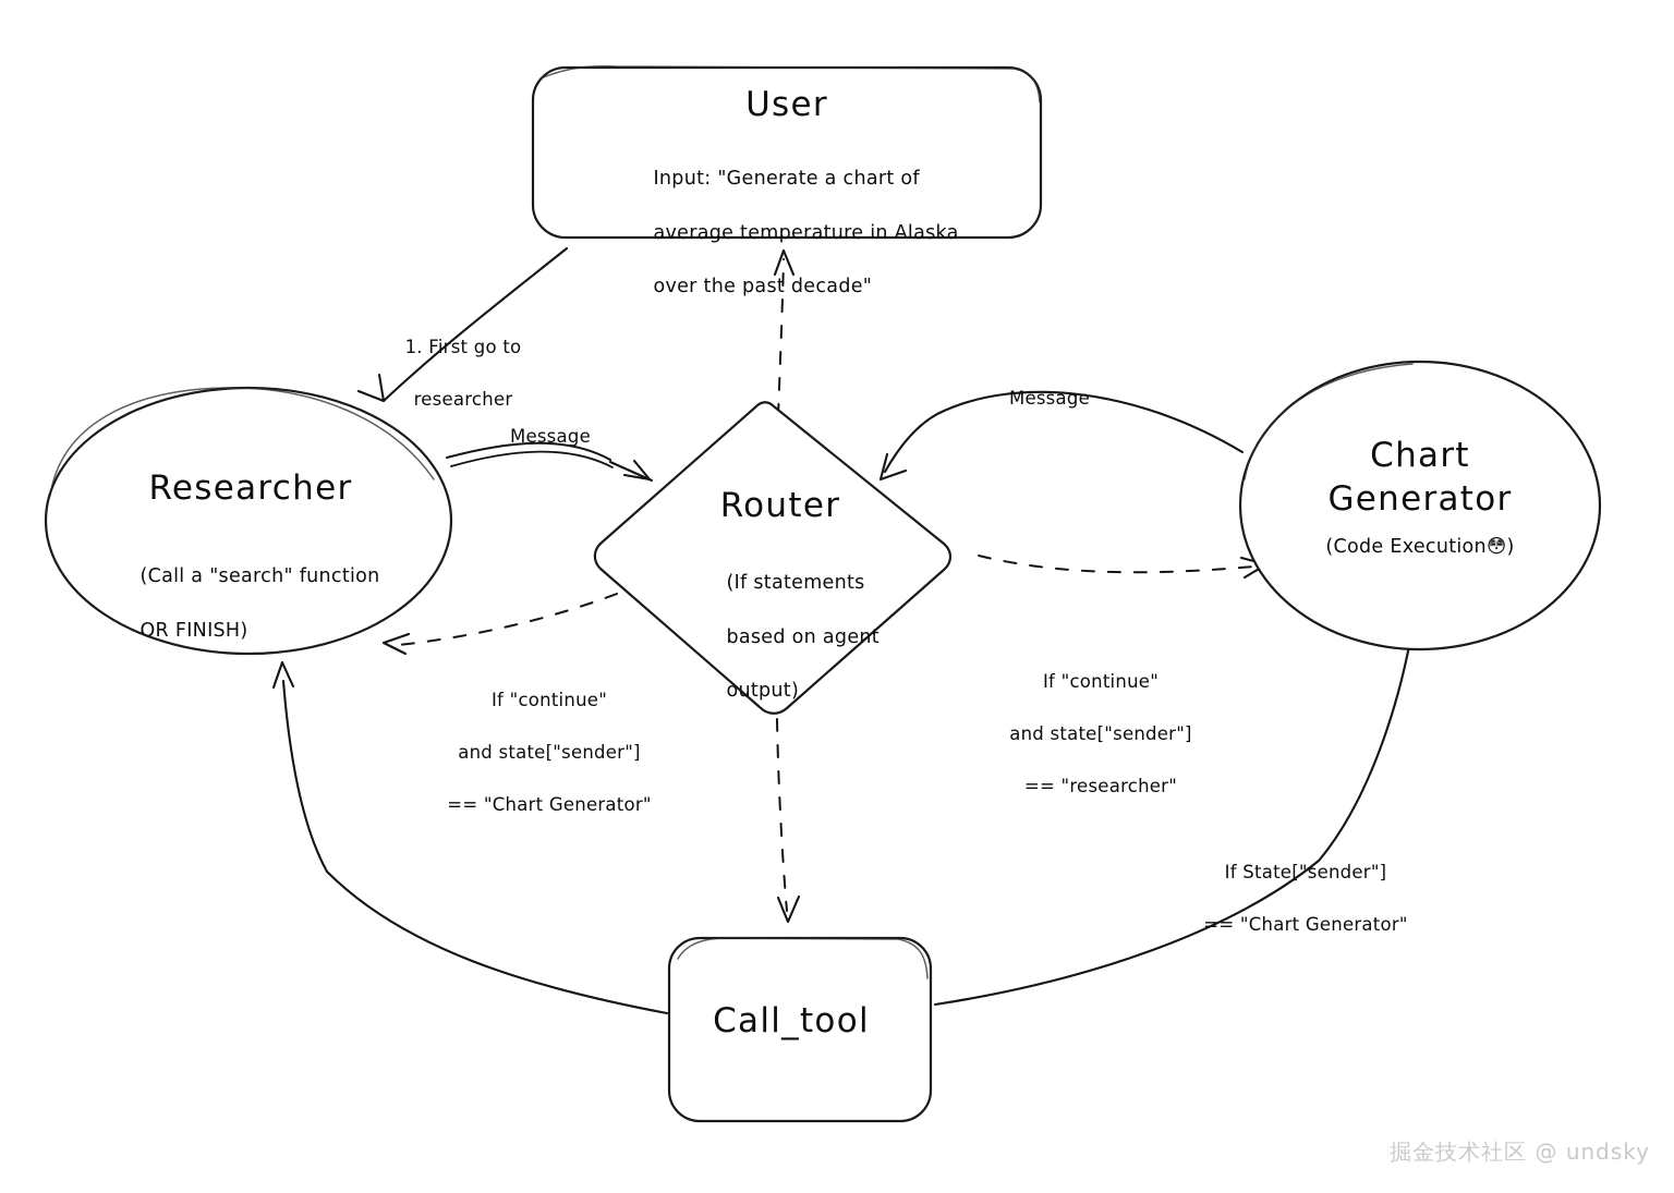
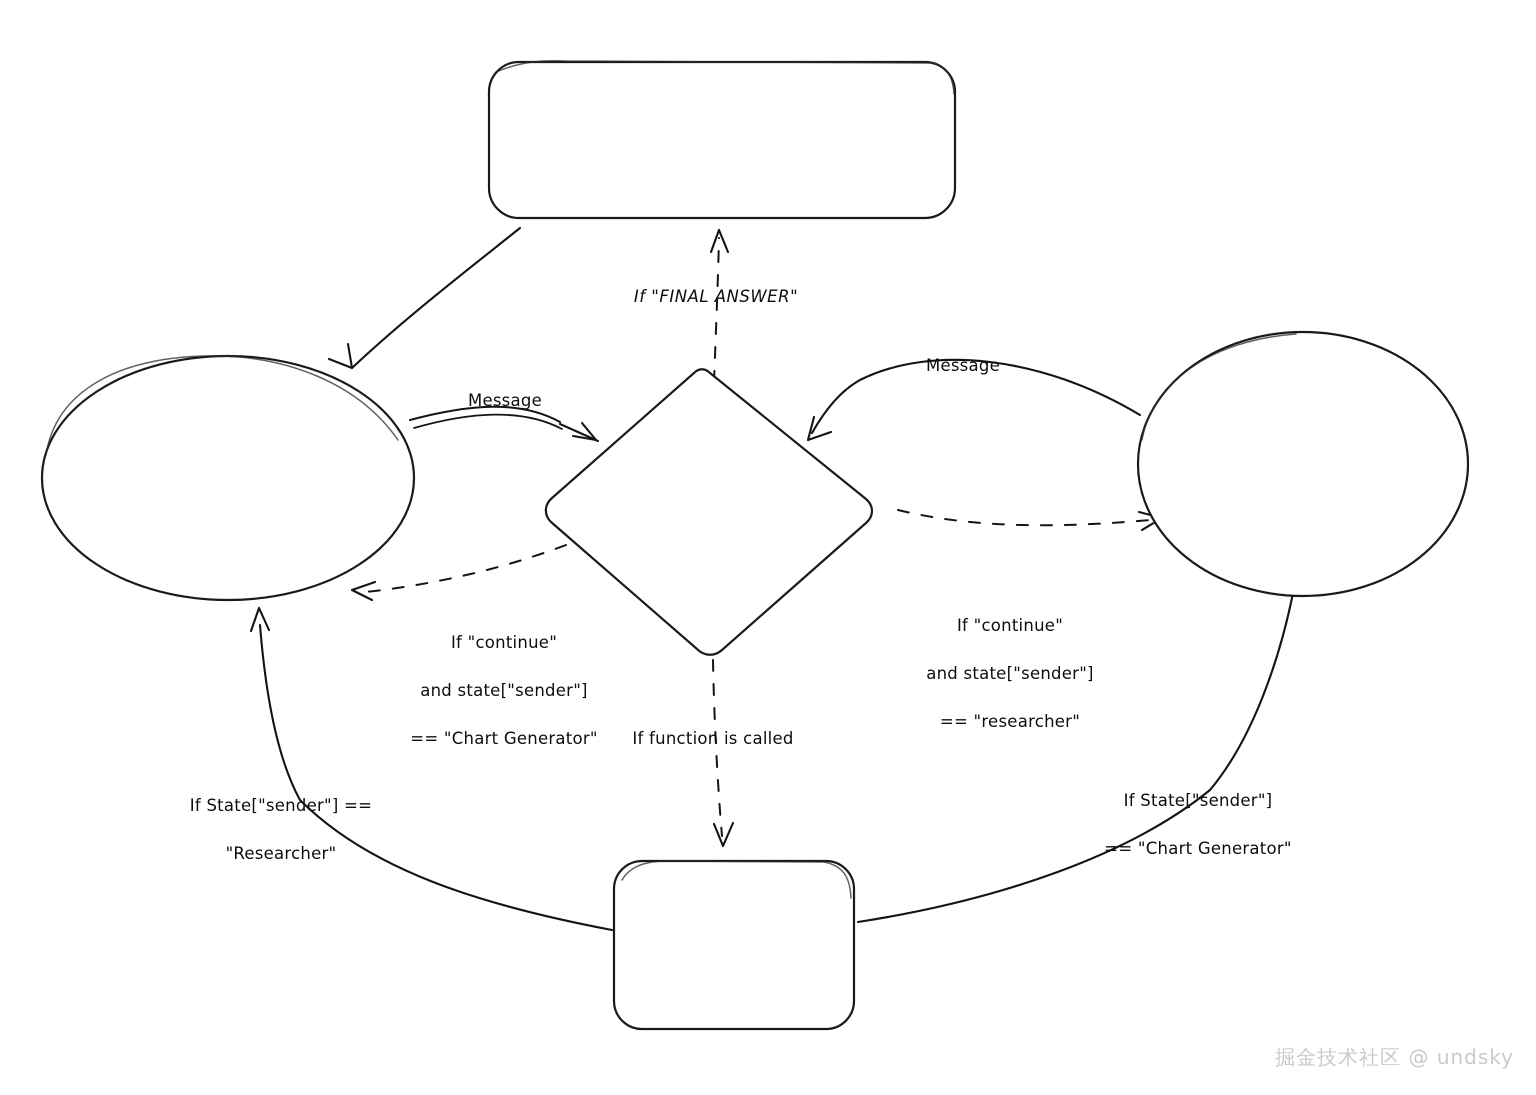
- User
- Input: "Generate a chart of
- average temperature in Alaska
- over the past decade"
- Researcher
- (Call a "search" function
- OR FINISH)
- Router
- (If statements
- based on agent
- output)
- Chart
- Generator
- (Code Execution😳)
- Call_tool
- 1. First go to
- researcher
  Message
+ If "FINAL ANSWER"
  Message
  If "continue"
  and state["sender"]
  == "Chart Generator"
  If "continue"
  and state["sender"]
  == "researcher"
+ If function is called
+ If State["sender"] ==
+ "Researcher"
  If State["sender"]
  == "Chart Generator"
  掘金技术社区 @ undsky
